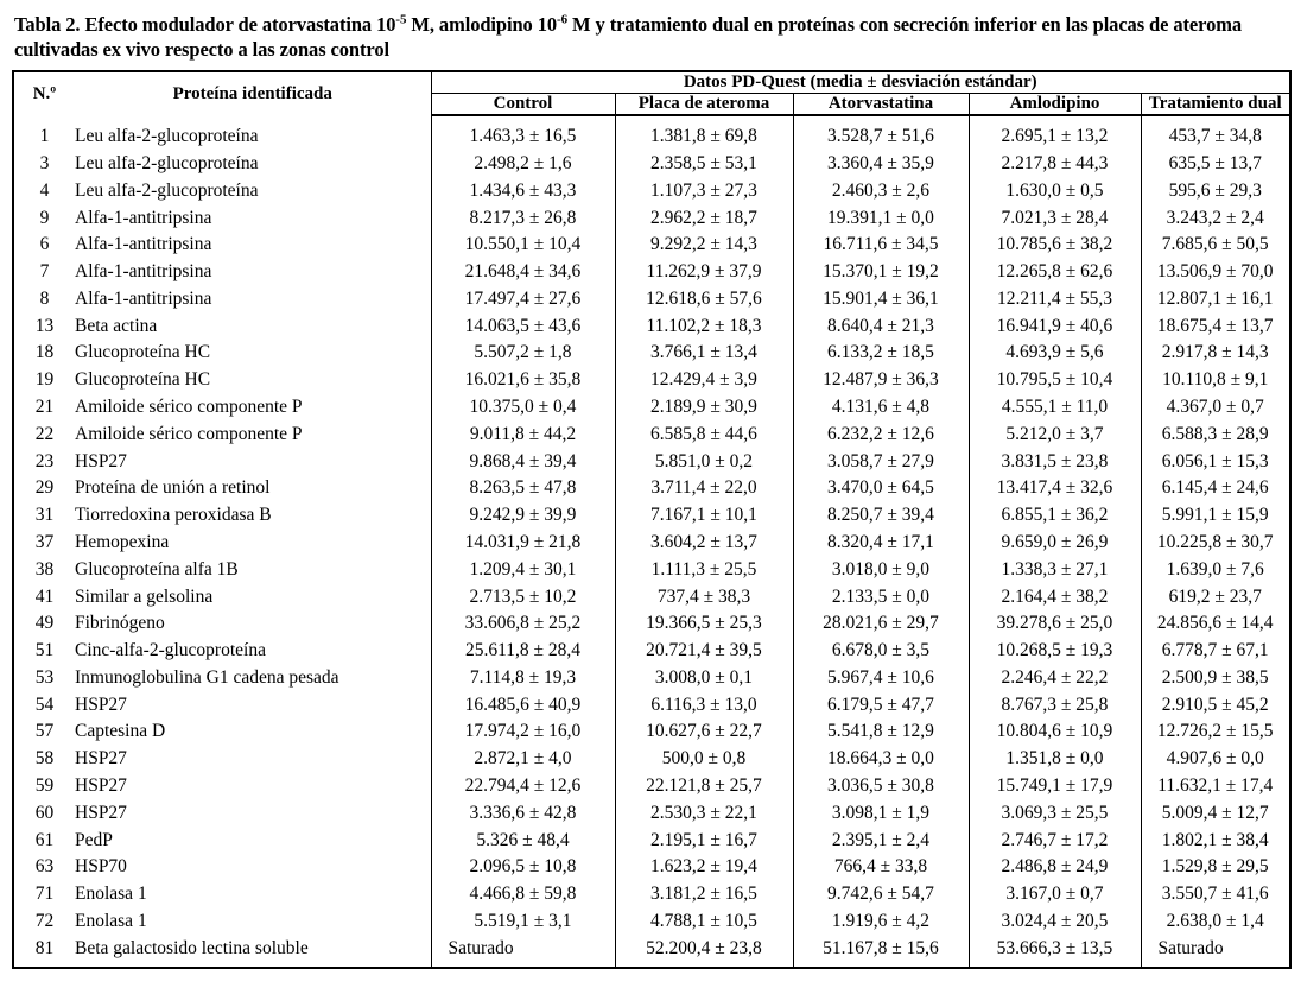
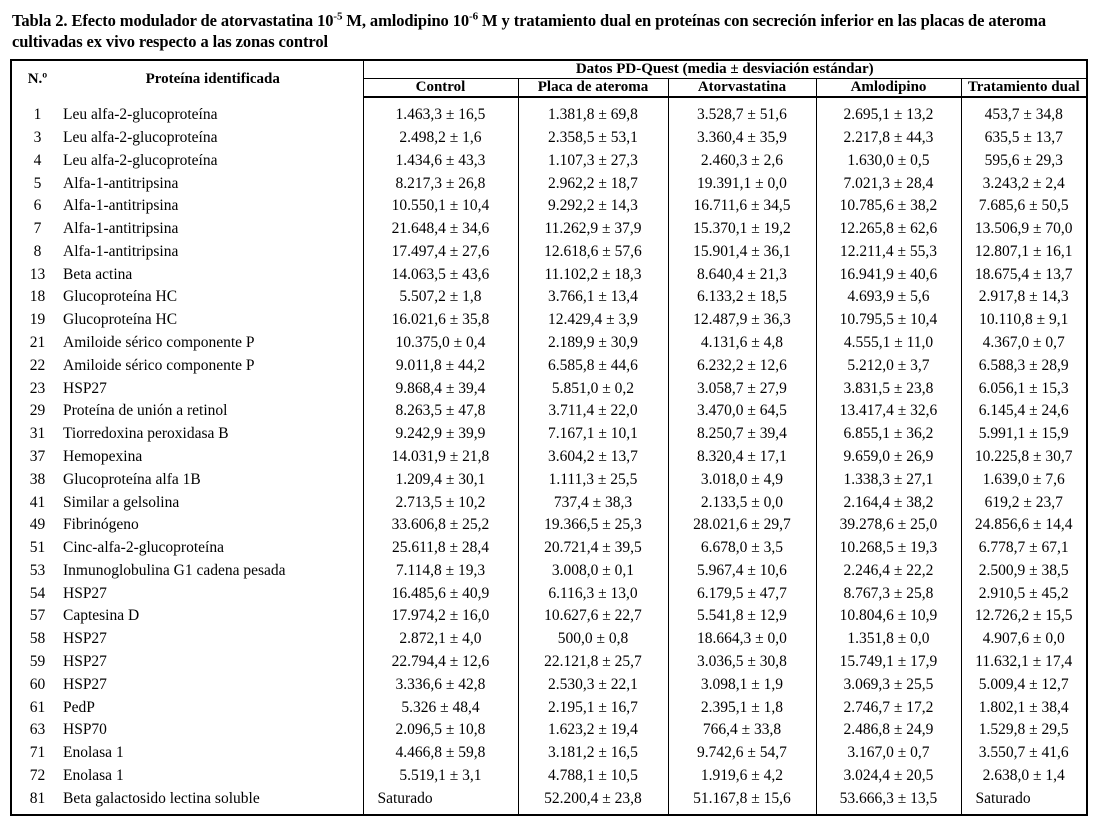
  Tabla 2. Efecto modulador de atorvastatina 10-5 M, amlodipino 10-6 M y tratamiento dual en proteínas con secreción inferior en las placas de ateroma cultivadas ex vivo respecto a las zonas control
  N.º	Proteína identificada	Datos PD-Quest (media ± desviación estándar)
  Control	Placa de ateroma	Atorvastatina	Amlodipino	Tratamiento dual
  1	Leu alfa-2-glucoproteína	1.463,3 ± 16,5	1.381,8 ± 69,8	3.528,7 ± 51,6	2.695,1 ± 13,2	453,7 ± 34,8
  3	Leu alfa-2-glucoproteína	2.498,2 ± 1,6	2.358,5 ± 53,1	3.360,4 ± 35,9	2.217,8 ± 44,3	635,5 ± 13,7
  4	Leu alfa-2-glucoproteína	1.434,6 ± 43,3	1.107,3 ± 27,3	2.460,3 ± 2,6	1.630,0 ± 0,5	595,6 ± 29,3
- 9	Alfa-1-antitripsina	8.217,3 ± 26,8	2.962,2 ± 18,7	19.391,1 ± 0,0	7.021,3 ± 28,4	3.243,2 ± 2,4
+ 5	Alfa-1-antitripsina	8.217,3 ± 26,8	2.962,2 ± 18,7	19.391,1 ± 0,0	7.021,3 ± 28,4	3.243,2 ± 2,4
  6	Alfa-1-antitripsina	10.550,1 ± 10,4	9.292,2 ± 14,3	16.711,6 ± 34,5	10.785,6 ± 38,2	7.685,6 ± 50,5
  7	Alfa-1-antitripsina	21.648,4 ± 34,6	11.262,9 ± 37,9	15.370,1 ± 19,2	12.265,8 ± 62,6	13.506,9 ± 70,0
  8	Alfa-1-antitripsina	17.497,4 ± 27,6	12.618,6 ± 57,6	15.901,4 ± 36,1	12.211,4 ± 55,3	12.807,1 ± 16,1
  13	Beta actina	14.063,5 ± 43,6	11.102,2 ± 18,3	8.640,4 ± 21,3	16.941,9 ± 40,6	18.675,4 ± 13,7
  18	Glucoproteína HC	5.507,2 ± 1,8	3.766,1 ± 13,4	6.133,2 ± 18,5	4.693,9 ± 5,6	2.917,8 ± 14,3
  19	Glucoproteína HC	16.021,6 ± 35,8	12.429,4 ± 3,9	12.487,9 ± 36,3	10.795,5 ± 10,4	10.110,8 ± 9,1
  21	Amiloide sérico componente P	10.375,0 ± 0,4	2.189,9 ± 30,9	4.131,6 ± 4,8	4.555,1 ± 11,0	4.367,0 ± 0,7
  22	Amiloide sérico componente P	9.011,8 ± 44,2	6.585,8 ± 44,6	6.232,2 ± 12,6	5.212,0 ± 3,7	6.588,3 ± 28,9
  23	HSP27	9.868,4 ± 39,4	5.851,0 ± 0,2	3.058,7 ± 27,9	3.831,5 ± 23,8	6.056,1 ± 15,3
  29	Proteína de unión a retinol	8.263,5 ± 47,8	3.711,4 ± 22,0	3.470,0 ± 64,5	13.417,4 ± 32,6	6.145,4 ± 24,6
  31	Tiorredoxina peroxidasa B	9.242,9 ± 39,9	7.167,1 ± 10,1	8.250,7 ± 39,4	6.855,1 ± 36,2	5.991,1 ± 15,9
  37	Hemopexina	14.031,9 ± 21,8	3.604,2 ± 13,7	8.320,4 ± 17,1	9.659,0 ± 26,9	10.225,8 ± 30,7
- 38	Glucoproteína alfa 1B	1.209,4 ± 30,1	1.111,3 ± 25,5	3.018,0 ± 9,0	1.338,3 ± 27,1	1.639,0 ± 7,6
+ 38	Glucoproteína alfa 1B	1.209,4 ± 30,1	1.111,3 ± 25,5	3.018,0 ± 4,9	1.338,3 ± 27,1	1.639,0 ± 7,6
  41	Similar a gelsolina	2.713,5 ± 10,2	737,4 ± 38,3	2.133,5 ± 0,0	2.164,4 ± 38,2	619,2 ± 23,7
  49	Fibrinógeno	33.606,8 ± 25,2	19.366,5 ± 25,3	28.021,6 ± 29,7	39.278,6 ± 25,0	24.856,6 ± 14,4
  51	Cinc-alfa-2-glucoproteína	25.611,8 ± 28,4	20.721,4 ± 39,5	6.678,0 ± 3,5	10.268,5 ± 19,3	6.778,7 ± 67,1
  53	Inmunoglobulina G1 cadena pesada	7.114,8 ± 19,3	3.008,0 ± 0,1	5.967,4 ± 10,6	2.246,4 ± 22,2	2.500,9 ± 38,5
  54	HSP27	16.485,6 ± 40,9	6.116,3 ± 13,0	6.179,5 ± 47,7	8.767,3 ± 25,8	2.910,5 ± 45,2
  57	Captesina D	17.974,2 ± 16,0	10.627,6 ± 22,7	5.541,8 ± 12,9	10.804,6 ± 10,9	12.726,2 ± 15,5
  58	HSP27	2.872,1 ± 4,0	500,0 ± 0,8	18.664,3 ± 0,0	1.351,8 ± 0,0	4.907,6 ± 0,0
  59	HSP27	22.794,4 ± 12,6	22.121,8 ± 25,7	3.036,5 ± 30,8	15.749,1 ± 17,9	11.632,1 ± 17,4
  60	HSP27	3.336,6 ± 42,8	2.530,3 ± 22,1	3.098,1 ± 1,9	3.069,3 ± 25,5	5.009,4 ± 12,7
- 61	PedP	5.326 ± 48,4	2.195,1 ± 16,7	2.395,1 ± 2,4	2.746,7 ± 17,2	1.802,1 ± 38,4
+ 61	PedP	5.326 ± 48,4	2.195,1 ± 16,7	2.395,1 ± 1,8	2.746,7 ± 17,2	1.802,1 ± 38,4
  63	HSP70	2.096,5 ± 10,8	1.623,2 ± 19,4	766,4 ± 33,8	2.486,8 ± 24,9	1.529,8 ± 29,5
  71	Enolasa 1	4.466,8 ± 59,8	3.181,2 ± 16,5	9.742,6 ± 54,7	3.167,0 ± 0,7	3.550,7 ± 41,6
  72	Enolasa 1	5.519,1 ± 3,1	4.788,1 ± 10,5	1.919,6 ± 4,2	3.024,4 ± 20,5	2.638,0 ± 1,4
  81	Beta galactosido lectina soluble	Saturado	52.200,4 ± 23,8	51.167,8 ± 15,6	53.666,3 ± 13,5	Saturado
